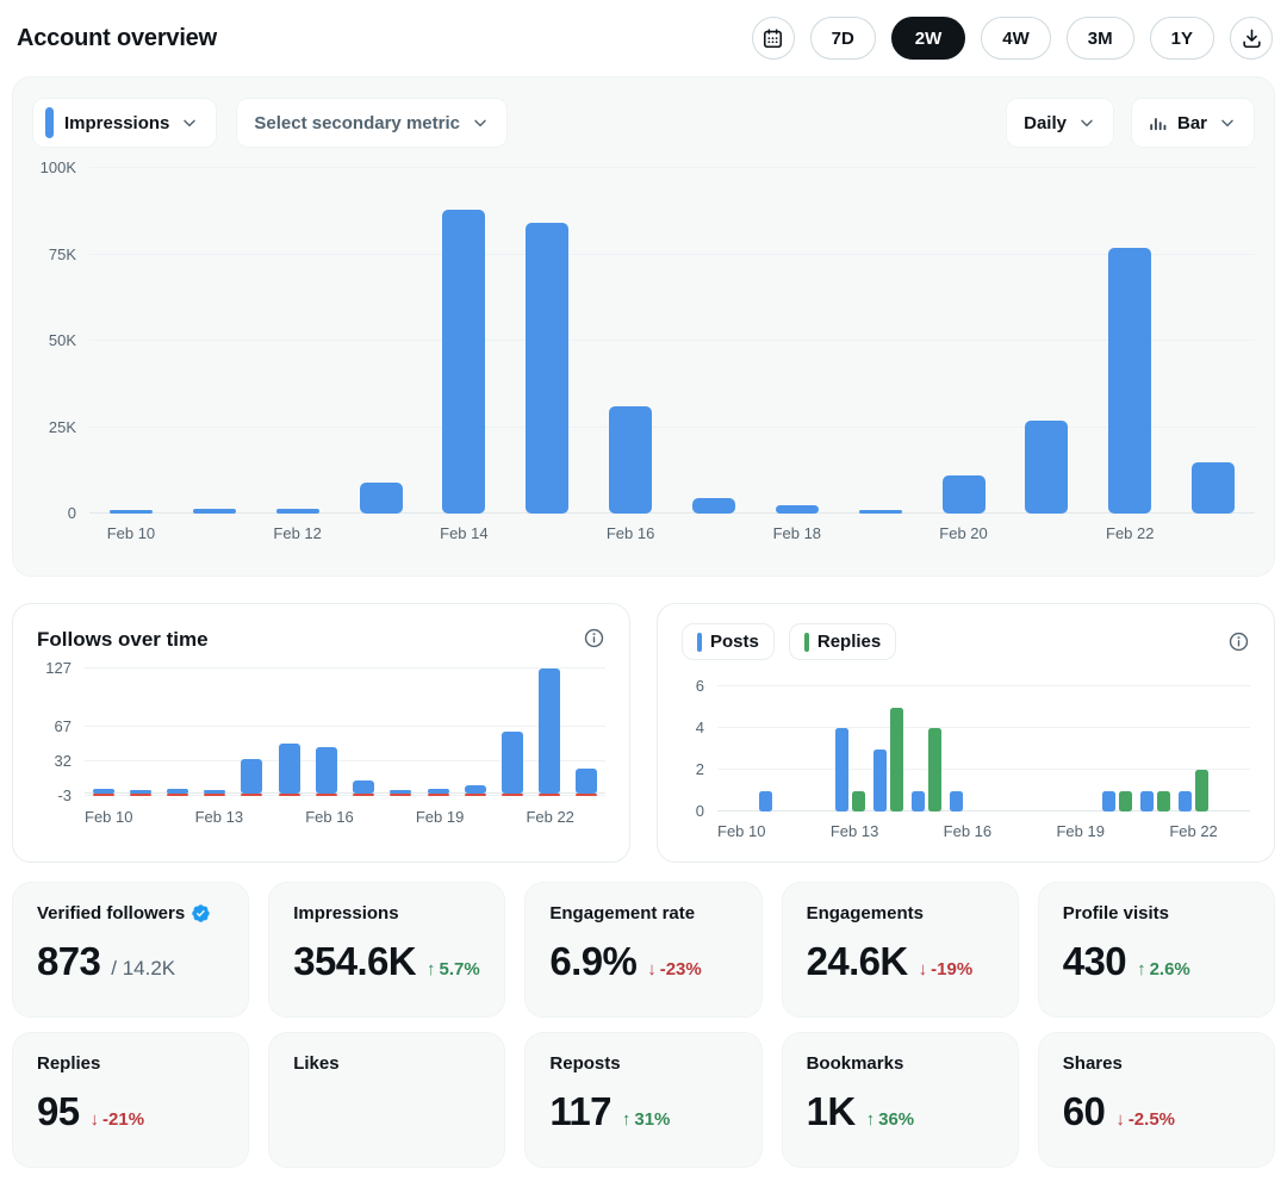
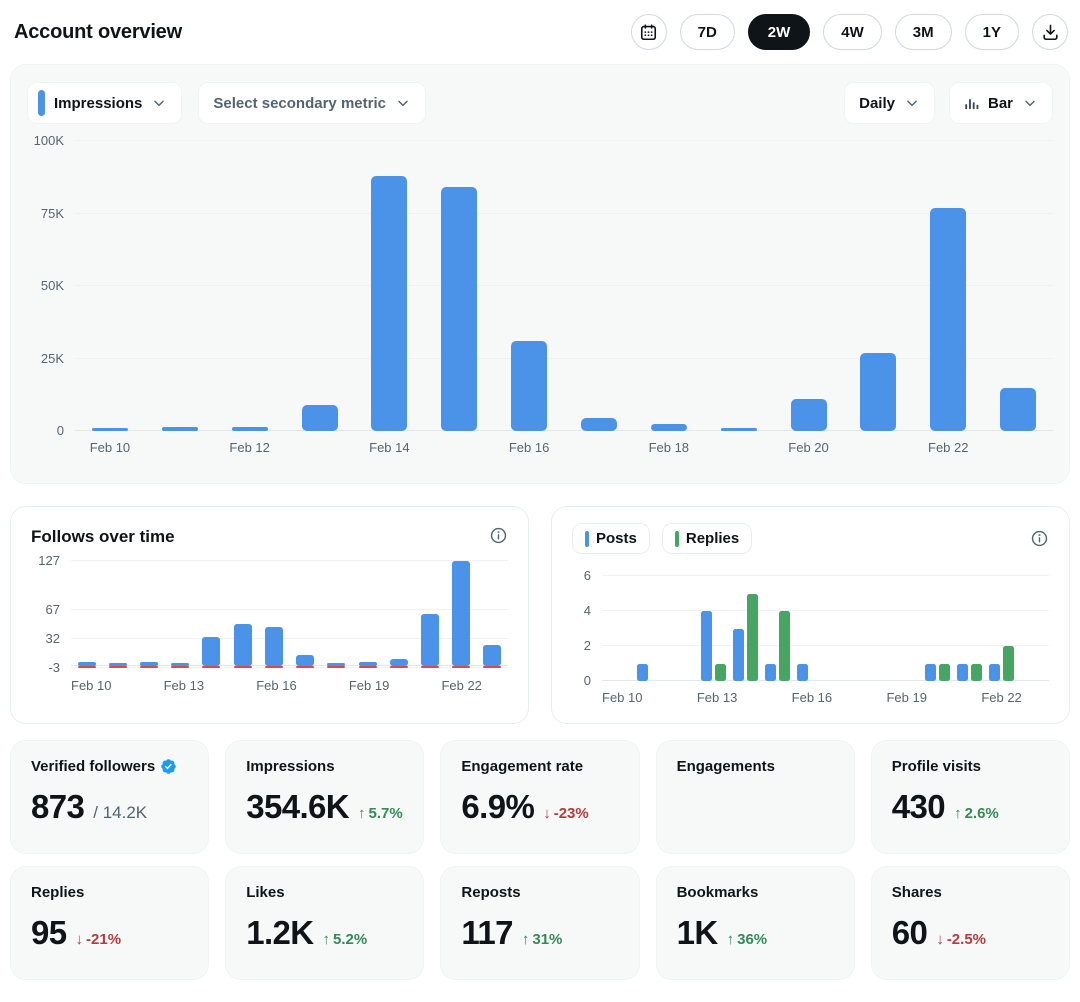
  Account overview
  7D
  2W
  4W
  3M
  1Y
  Impressions
  Select secondary metric
  Daily
  Bar
  0
  25K
  50K
  75K
  100K
  Feb 10
  Feb 12
  Feb 14
  Feb 16
  Feb 18
  Feb 20
  Feb 22
  Follows over time
  -3
  32
  67
  127
  Feb 10
  Feb 13
  Feb 16
  Feb 19
  Feb 22
  Posts
  Replies
  0
  2
  4
  6
  Feb 10
  Feb 13
  Feb 16
  Feb 19
  Feb 22
  Verified followers
  873
  / 14.2K
  Impressions
  354.6K
  ↑ 5.7%
  Engagement rate
  6.9%
  ↓ -23%
  Engagements
- 24.6K
- ↓ -19%
  Profile visits
  430
  ↑ 2.6%
  Replies
  95
  ↓ -21%
  Likes
+ 1.2K
+ ↑ 5.2%
  Reposts
  117
  ↑ 31%
  Bookmarks
  1K
  ↑ 36%
  Shares
  60
  ↓ -2.5%
